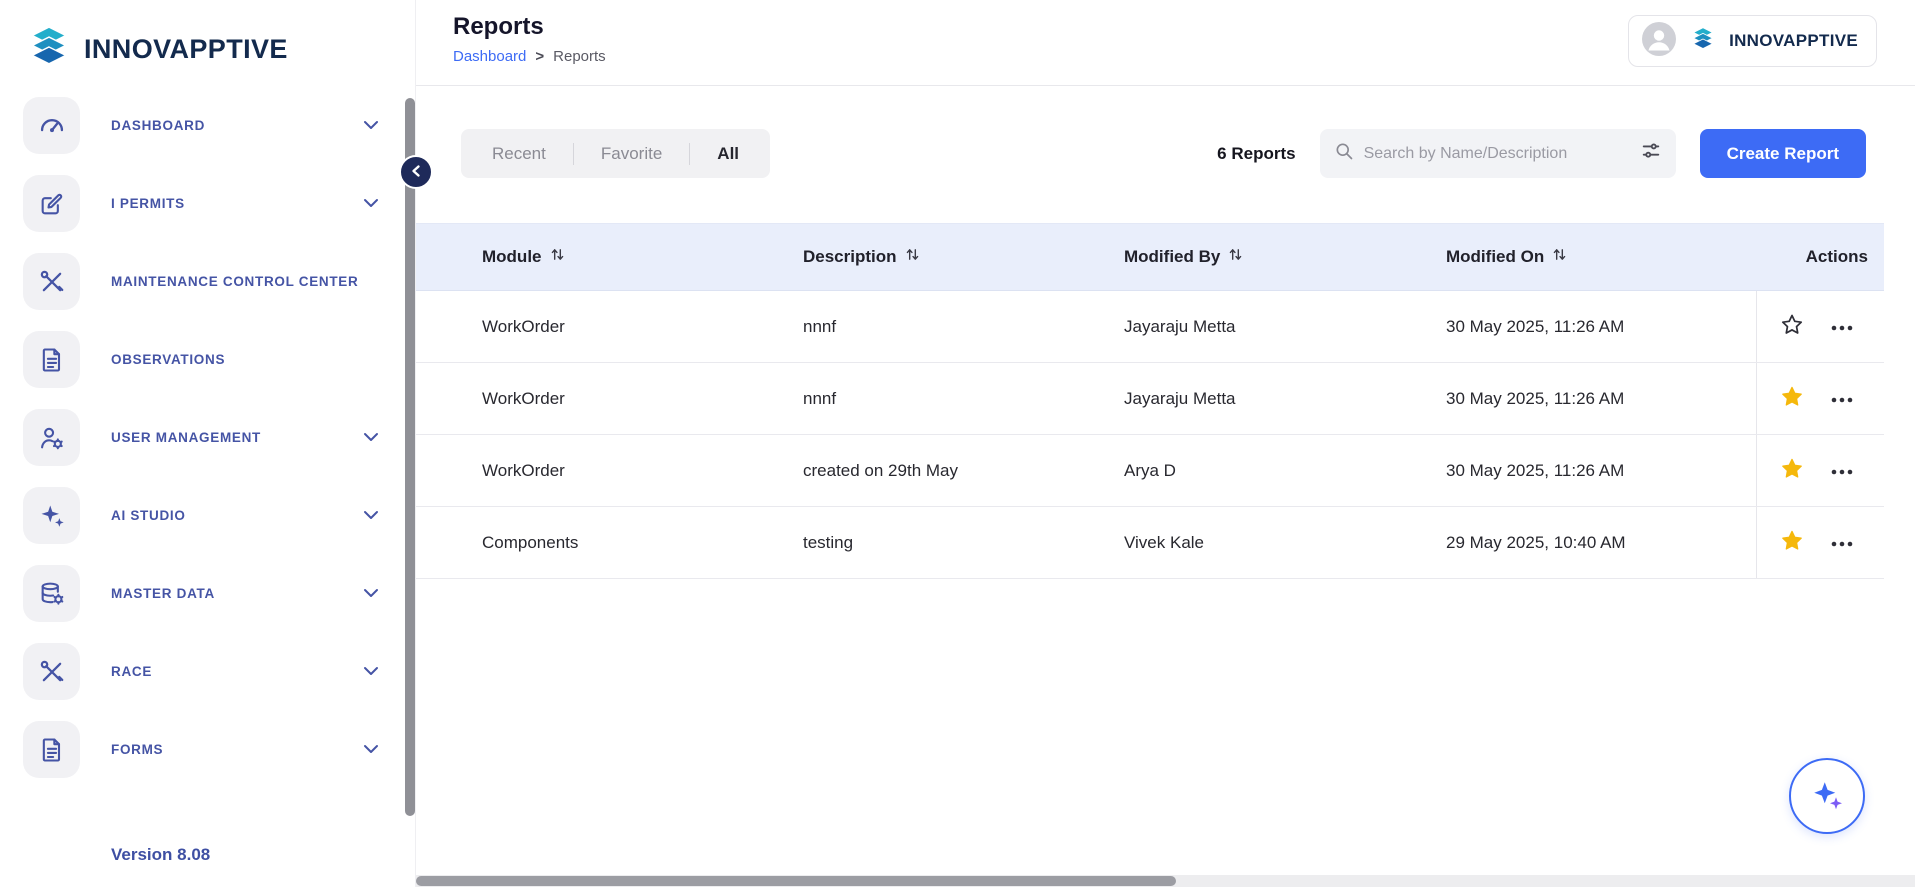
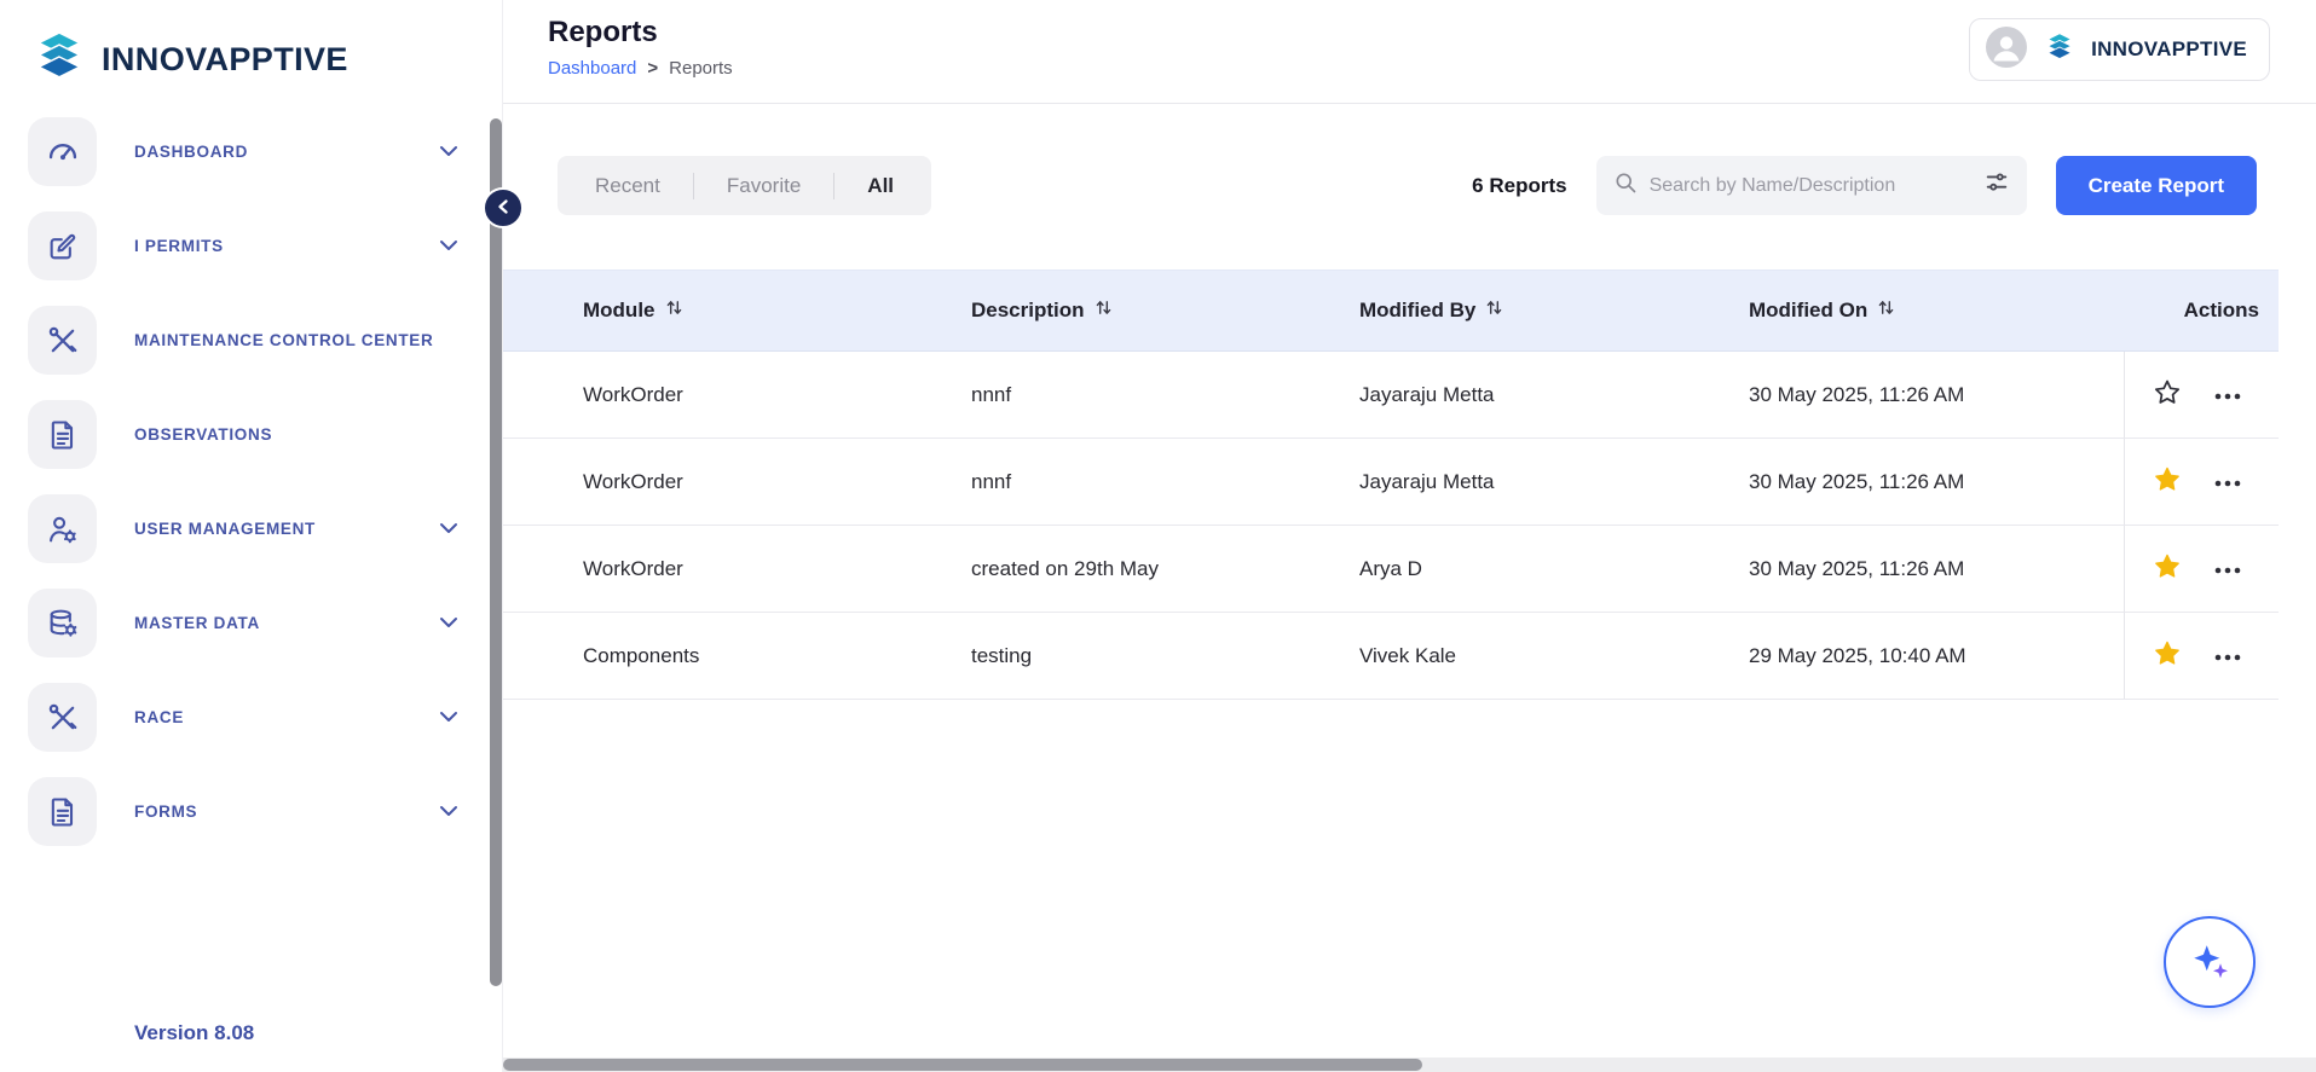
  INNOVAPPTIVE
  DASHBOARD
  I PERMITS
  MAINTENANCE CONTROL CENTER
  OBSERVATIONS
  USER MANAGEMENT
- AI STUDIO
  MASTER DATA
  RACE
  FORMS
  Version 8.08
  Reports
  Dashboard
  >
  Reports
  INNOVAPPTIVE
  Recent
  Favorite
  All
  6 Reports
  Search by Name/Description
  Create Report
  Module	Description	Modified By	Modified On	Actions
  WorkOrder	nnnf	Jayaraju Metta	30 May 2025, 11:26 AM
  WorkOrder	nnnf	Jayaraju Metta	30 May 2025, 11:26 AM
  WorkOrder	created on 29th May	Arya D	30 May 2025, 11:26 AM
  Components	testing	Vivek Kale	29 May 2025, 10:40 AM
